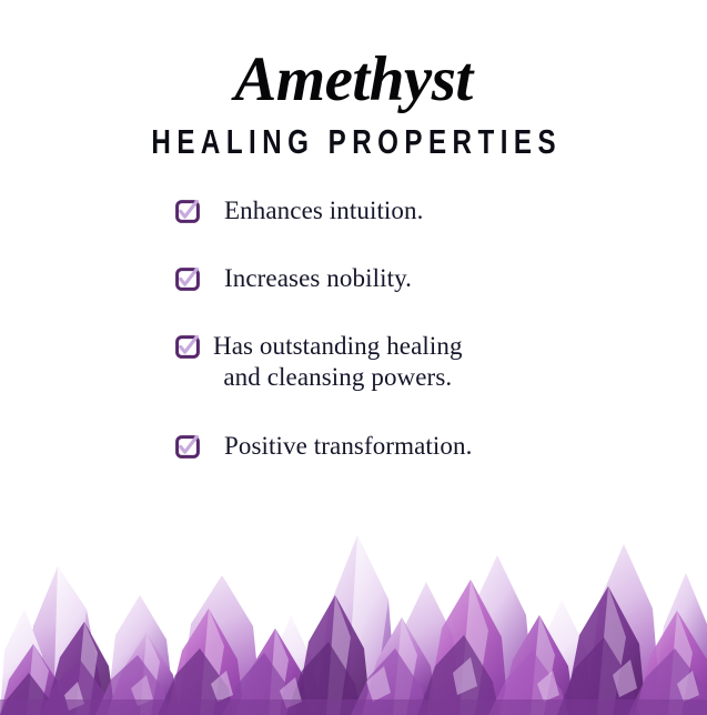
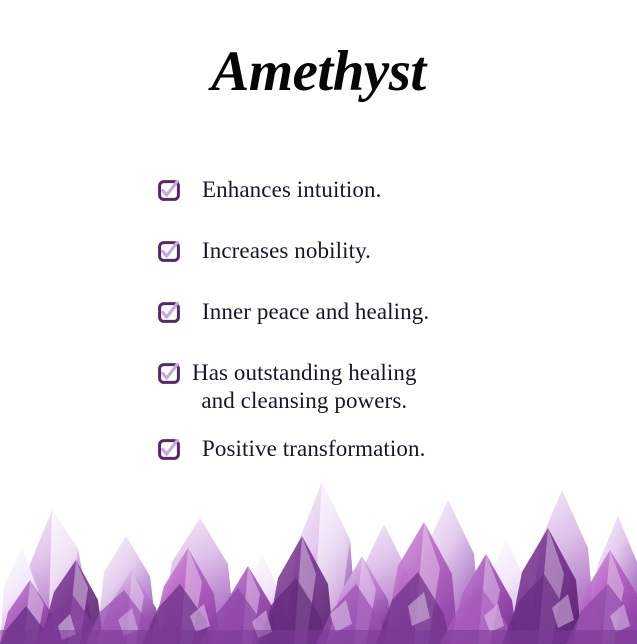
  Amethyst
- HEALING PROPERTIES
  Enhances intuition.
  Increases nobility.
+ Inner peace and healing.
  Has outstanding healing
  and cleansing powers.
  Positive transformation.
